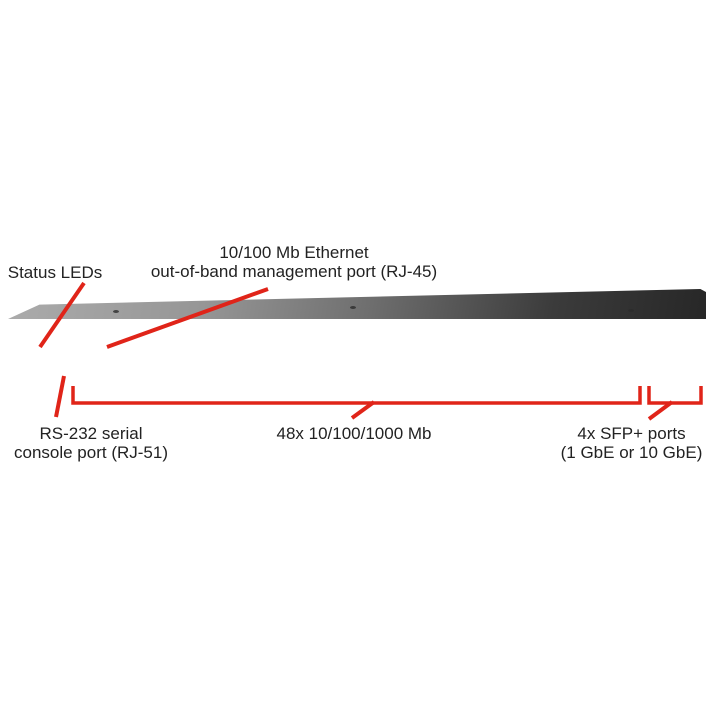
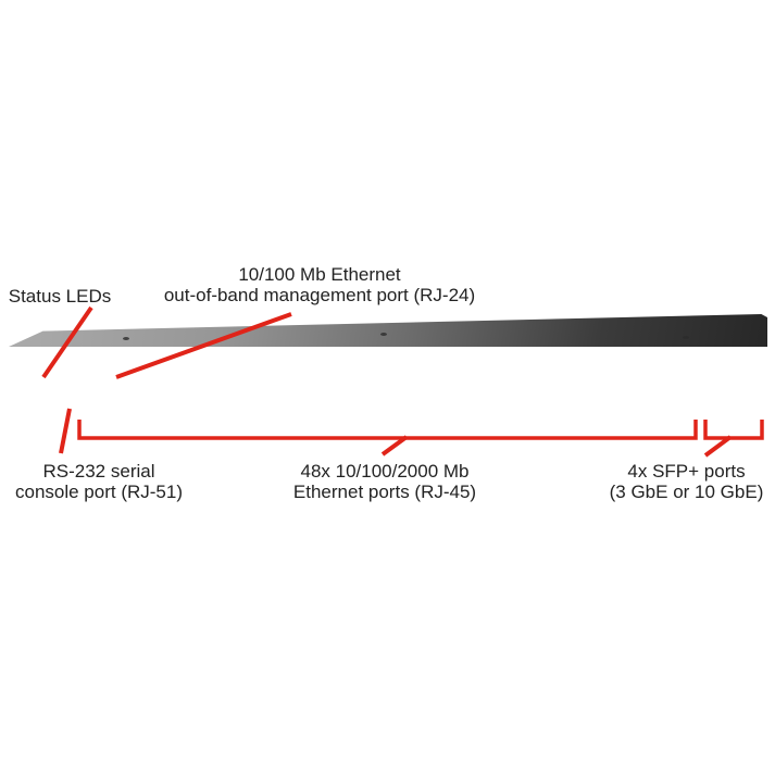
  Status LEDs
  10/100 Mb Ethernet
- out-of-band management port (RJ-45)
+ out-of-band management port (RJ-24)
  RS-232 serial
  console port (RJ-51)
- 48x 10/100/1000 Mb
+ 48x 10/100/2000 Mb
+ Ethernet ports (RJ-45)
  4x SFP+ ports
- (1 GbE or 10 GbE)
+ (3 GbE or 10 GbE)
